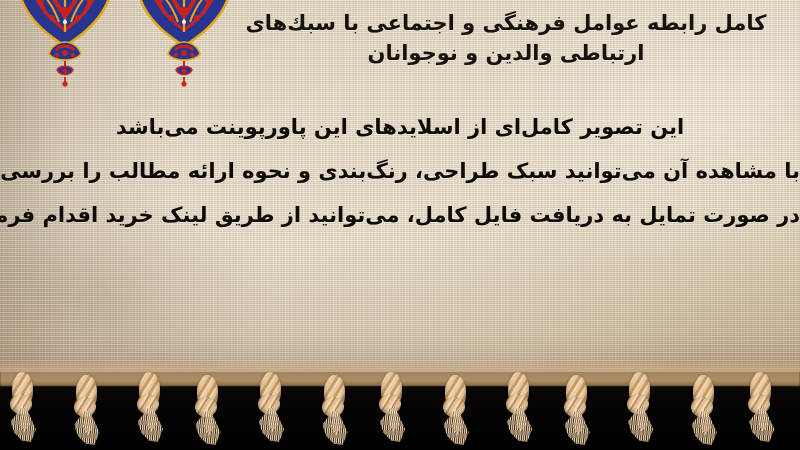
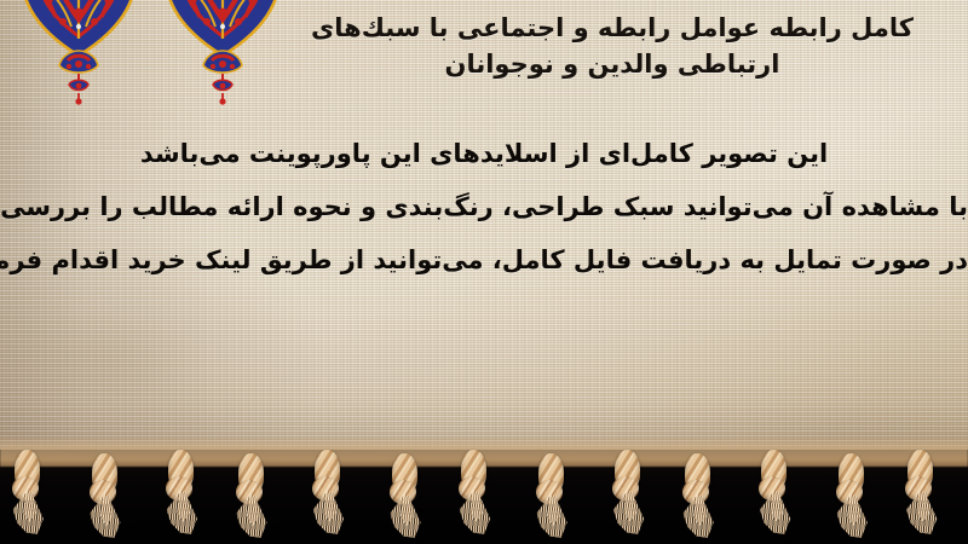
- کامل رابطه عوامل فرهنگی و اجتماعی با سبك‌های
+ کامل رابطه عوامل رابطه و اجتماعی با سبك‌های
  ارتباطی والدین و نوجوانان
  این تصویر کامل‌ای از اسلایدهای این پاورپوینت می‌باشد
  با مشاهده آن می‌توانید سبک طراحی، رنگ‌بندی و نحوه ارائه مطالب را بررسی
  در صورت تمایل به دریافت فایل کامل، می‌توانید از طریق لینک خرید اقدام فرم
